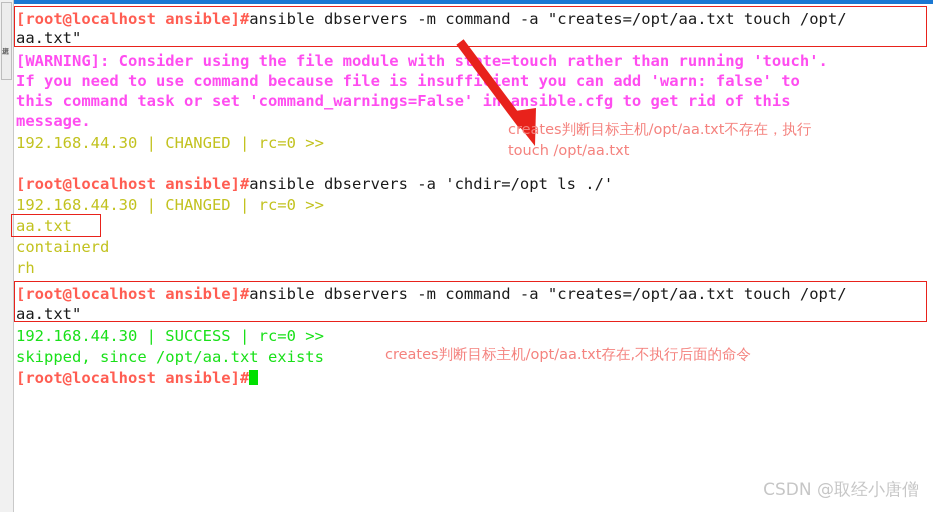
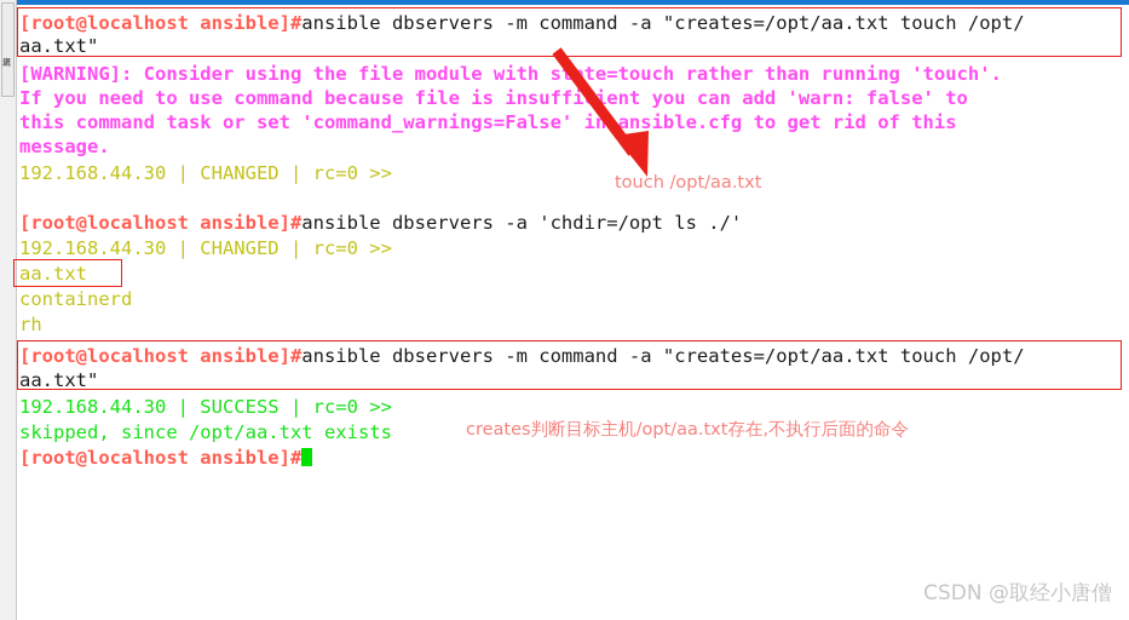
  [root@localhost ansible]#ansible dbservers -m command -a "creates=/opt/aa.txt touch /opt/
  aa.txt"
  [WARNING]: Consider using the file module with stte=touch rather than running 'touch'.
  If you need to use command because file is insuffiient you can add 'warn: false' to
  this command task or set 'command_warnings=False' in ansible.cfg to get rid of this
  message.
  192.168.44.30 | CHANGED | rc=0 >>
  [root@localhost ansible]#ansible dbservers -a 'chdir=/opt ls ./'
  192.168.44.30 | CHANGED | rc=0 >>
  aa.txt
  containerd
  rh
  [root@localhost ansible]#ansible dbservers -m command -a "creates=/opt/aa.txt touch /opt/
  aa.txt"
  192.168.44.30 | SUCCESS | rc=0 >>
  skipped, since /opt/aa.txt exists
  [root@localhost ansible]#
- creates判断目标主机/opt/aa.txt不存在，执行
  touch /opt/aa.txt
  creates判断目标主机/opt/aa.txt存在,不执行后面的命令
  CSDN @取经小唐僧
